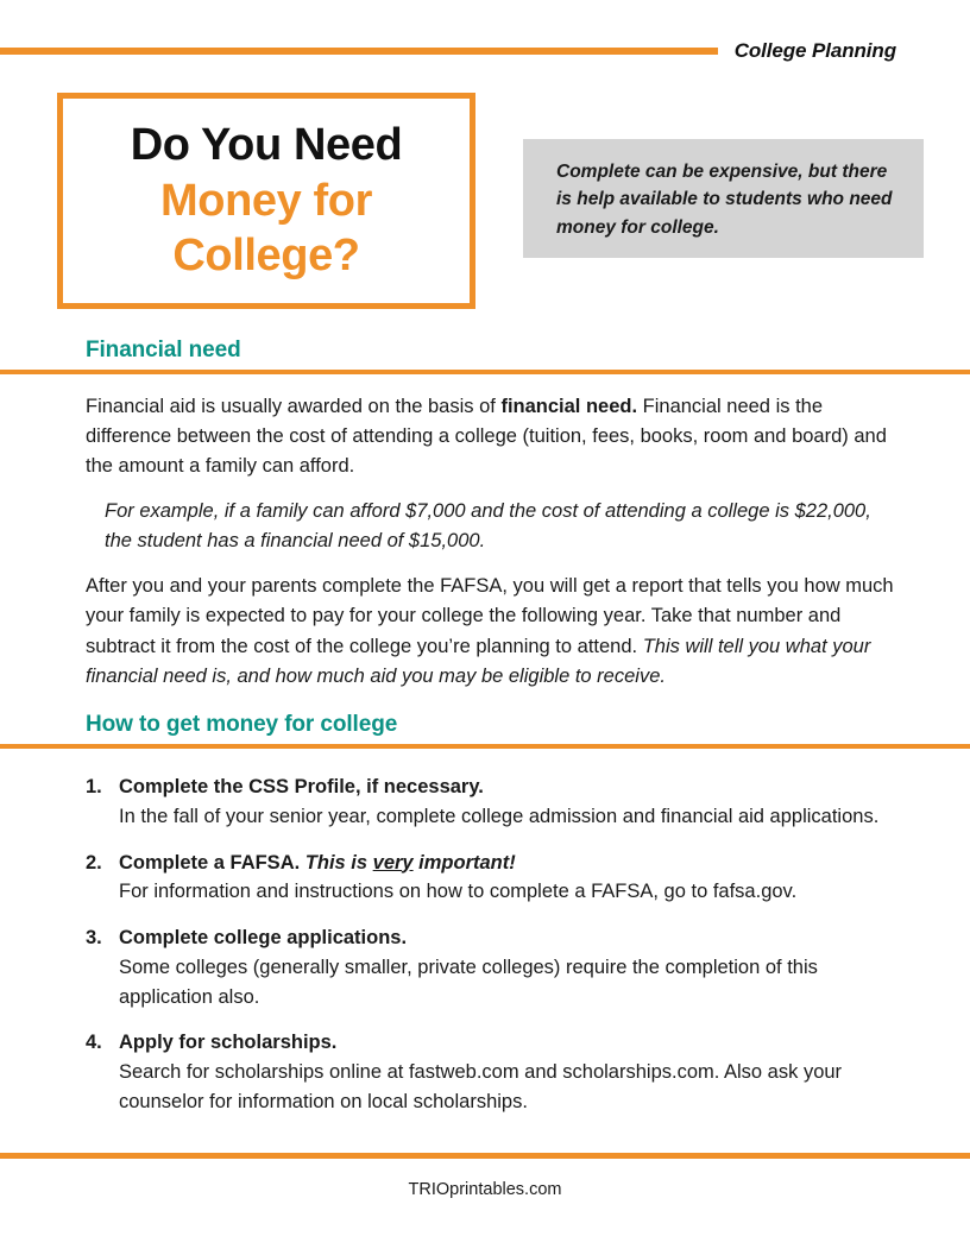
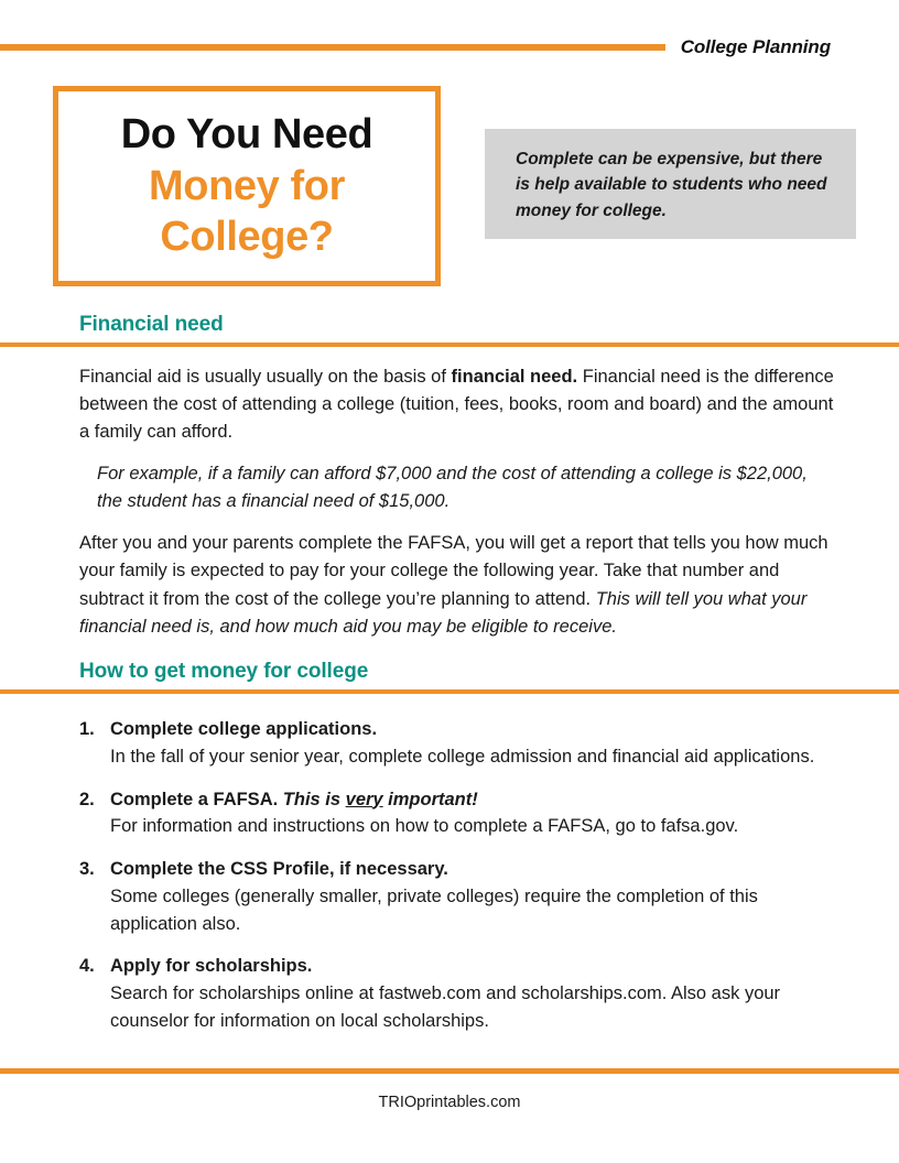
  College Planning
  Do You Need
  Money for
  College?
  Complete can be expensive, but there is help available to students who need money for college.
  Financial need
- Financial aid is usually awarded on the basis of financial need. Financial need is the difference between the cost of attending a college (tuition, fees, books, room and board) and the amount a family can afford.
+ Financial aid is usually usually on the basis of financial need. Financial need is the difference between the cost of attending a college (tuition, fees, books, room and board) and the amount a family can afford.
  For example, if a family can afford $7,000 and the cost of attending a college is $22,000, the student has a financial need of $15,000.
  After you and your parents complete the FAFSA, you will get a report that tells you how much your family is expected to pay for your college the following year. Take that number and subtract it from the cost of the college you’re planning to attend. This will tell you what your financial need is, and how much aid you may be eligible to receive.
  How to get money for college
  1.
- Complete the CSS Profile, if necessary.
+ Complete college applications.
  In the fall of your senior year, complete college admission and financial aid applications.
  2.
  Complete a FAFSA. This is very important!
  For information and instructions on how to complete a FAFSA, go to fafsa.gov.
  3.
- Complete college applications.
+ Complete the CSS Profile, if necessary.
  Some colleges (generally smaller, private colleges) require the completion of this application also.
  4.
  Apply for scholarships.
  Search for scholarships online at fastweb.com and scholarships.com. Also ask your counselor for information on local scholarships.
  TRIOprintables.com
